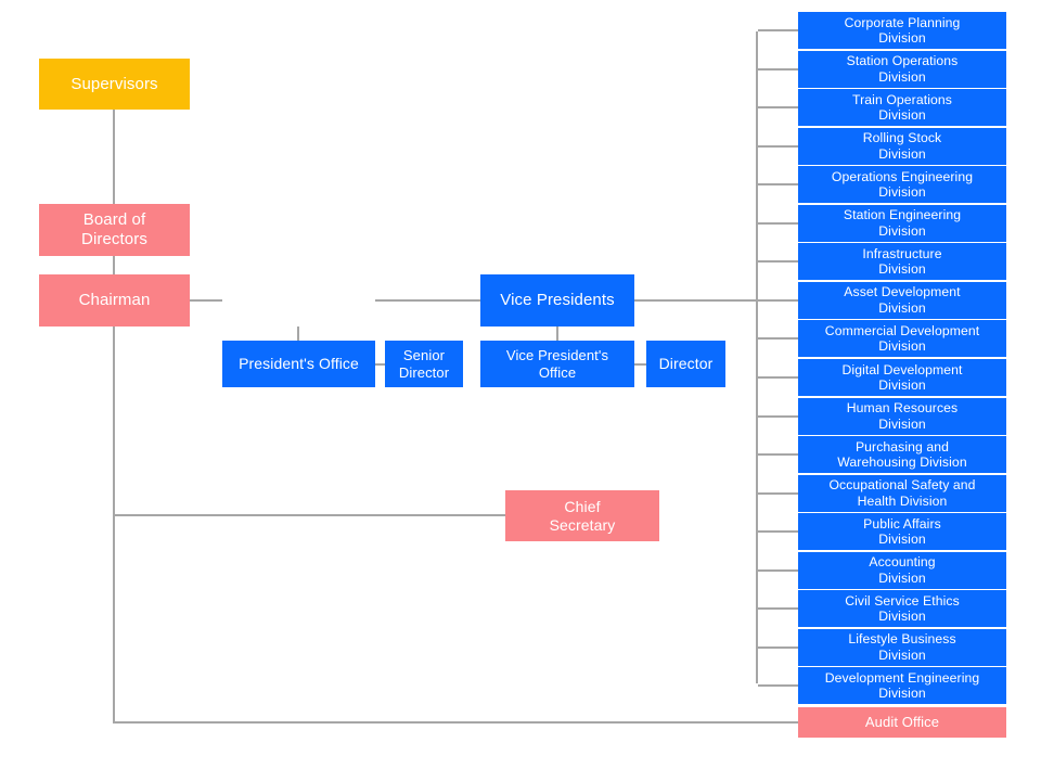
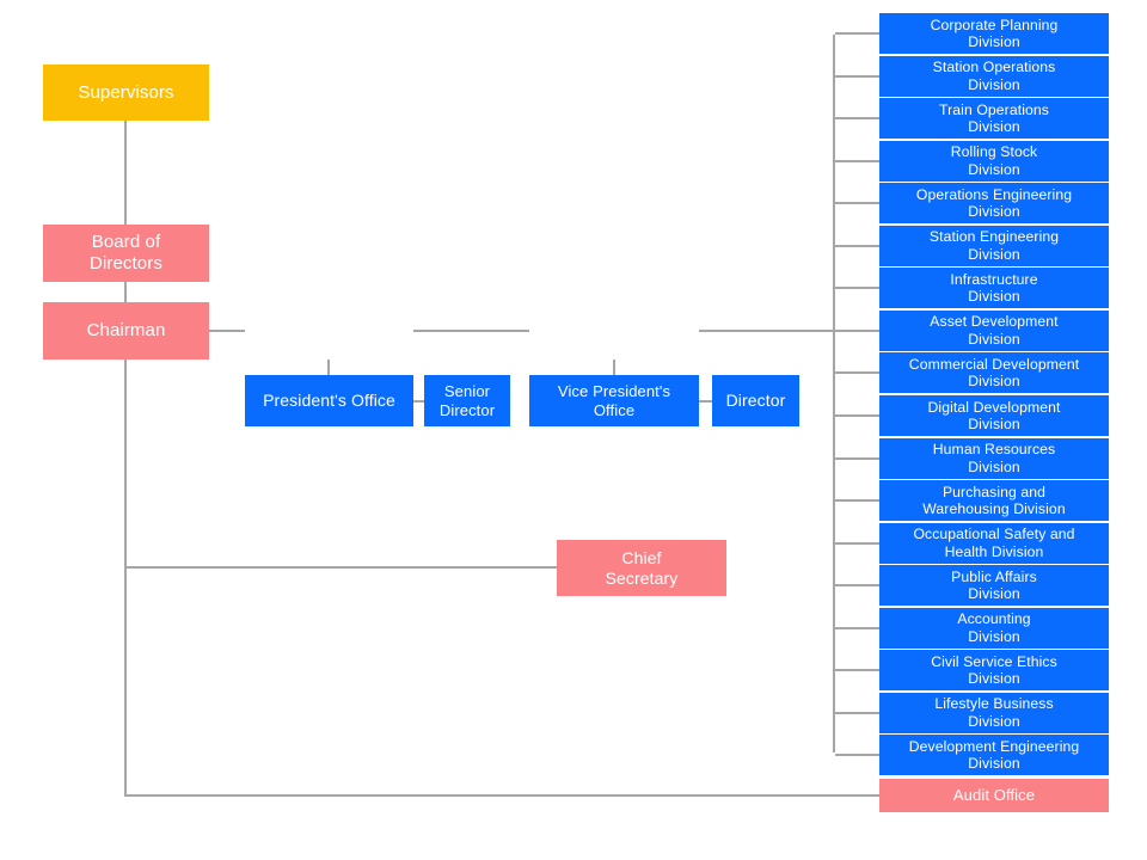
  Supervisors
  Board of
  Directors
  Chairman
  President's Office
  Senior
  Director
- Vice Presidents
  Vice President's
  Office
  Director
  Chief
  Secretary
  Corporate Planning
  Division
  Station Operations
  Division
  Train Operations
  Division
  Rolling Stock
  Division
  Operations Engineering
  Division
  Station Engineering
  Division
  Infrastructure
  Division
  Asset Development
  Division
  Commercial Development
  Division
  Digital Development
  Division
  Human Resources
  Division
  Purchasing and
  Warehousing Division
  Occupational Safety and
  Health Division
  Public Affairs
  Division
  Accounting
  Division
  Civil Service Ethics
  Division
  Lifestyle Business
  Division
  Development Engineering
  Division
  Audit Office
